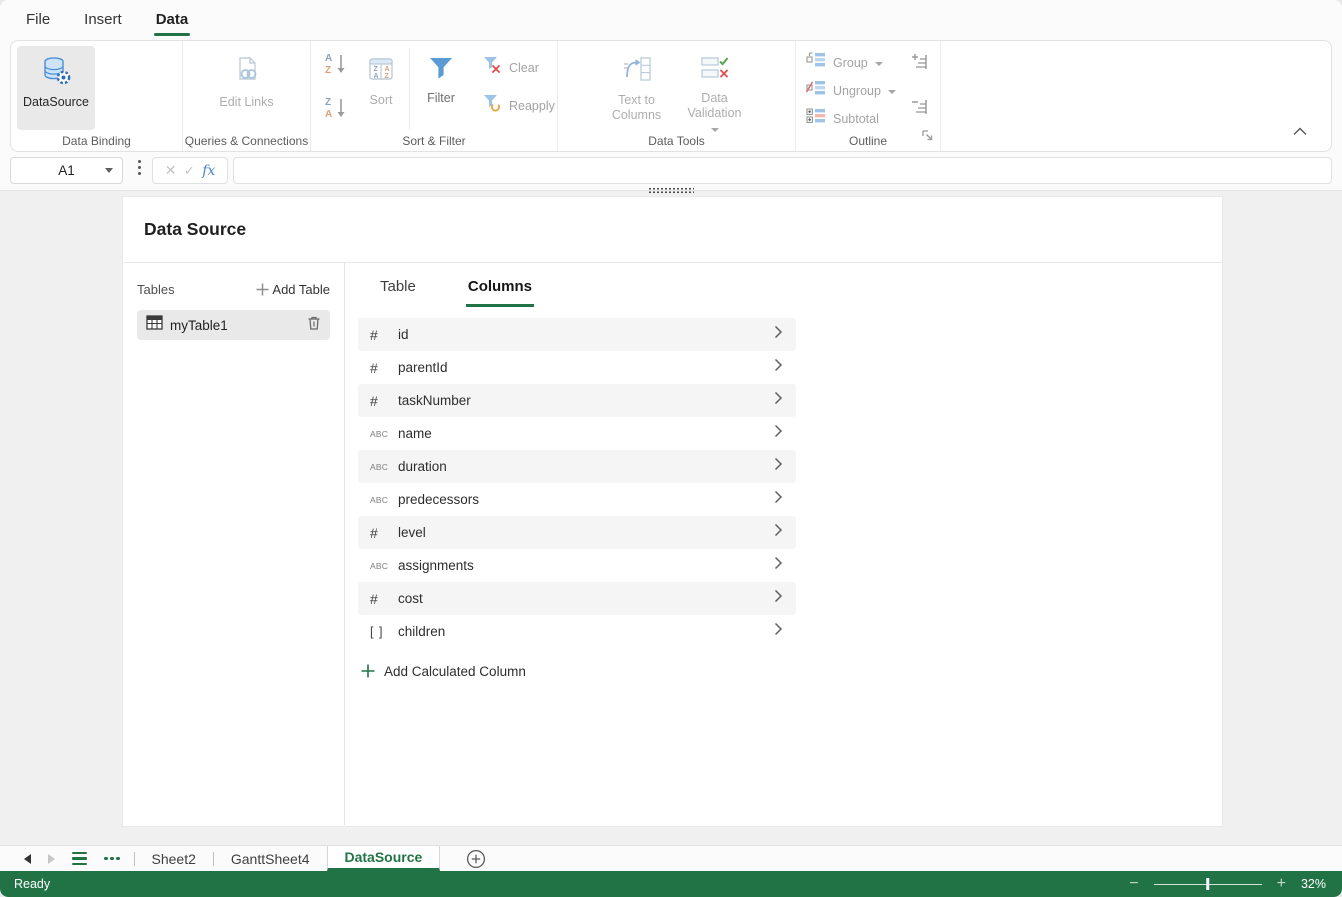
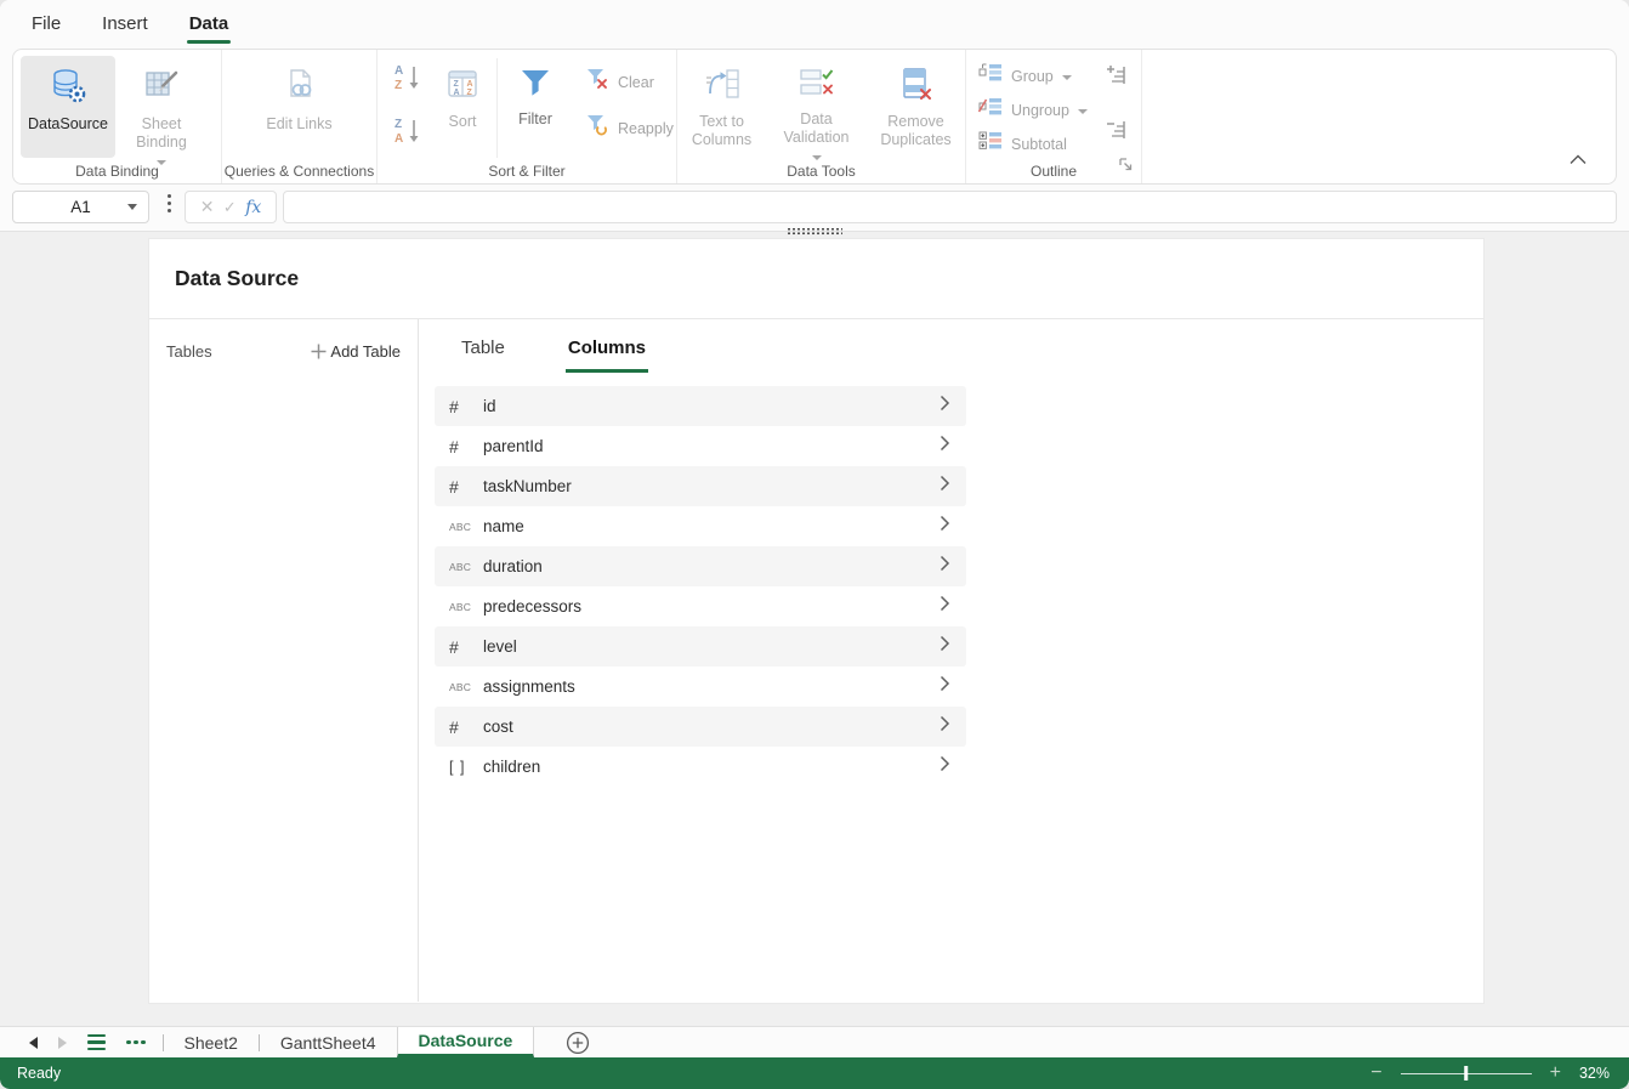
  File
  Insert
  Data
  DataSource
+ Sheet Binding
  Data Binding
  Edit Links
  Queries & Connections
  A
  Z
  Z
  A
  Sort
  Filter
  Clear
  Reapply
  Sort & Filter
  Text to Columns
  Data Validation
+ Remove Duplicates
  Data Tools
  Group
  Ungroup
  Subtotal
  Outline
  A1
  ✕
  ✓
  fx
  Data Source
  Tables
  Add Table
- myTable1
  Table
  Columns
  #
  id
  #
  parentId
  #
  taskNumber
  ABC
  name
  ABC
  duration
  ABC
  predecessors
  #
  level
  ABC
  assignments
  #
  cost
  [ ]
  children
- Add Calculated Column
  Sheet2
  GanttSheet4
  DataSource
  Ready
  −
  +
  32%
